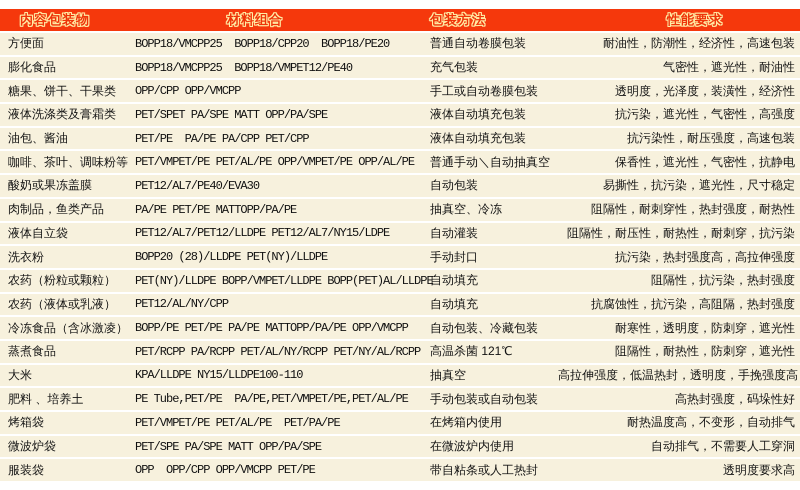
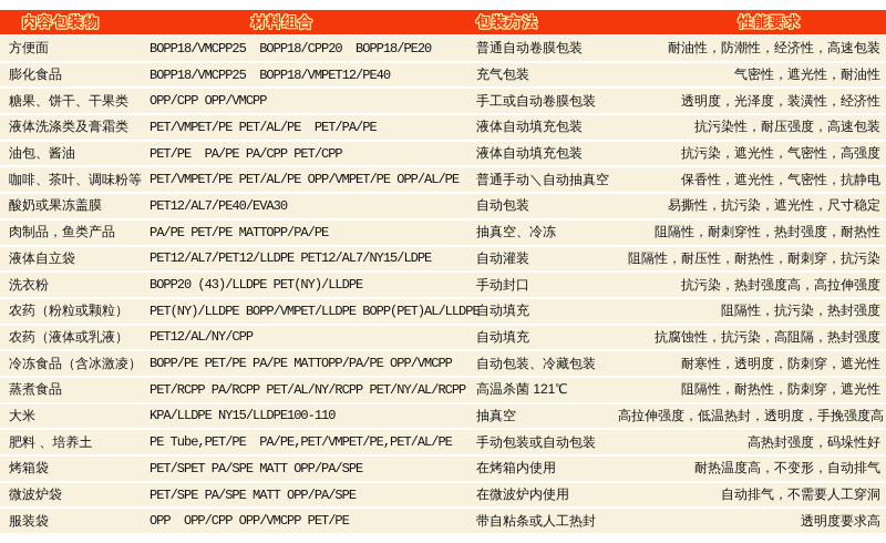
  内容包装物
  材料组合
  包装方法
  性能要求
  方便面
  BOPP18/VMCPP25 BOPP18/CPP20 BOPP18/PE20
  普通自动卷膜包装
  耐油性，防潮性，经济性，高速包装
  膨化食品
  BOPP18/VMCPP25 BOPP18/VMPET12/PE40
  充气包装
  气密性，遮光性，耐油性
  糖果、饼干、干果类
  OPP/CPP OPP/VMCPP
  手工或自动卷膜包装
  透明度，光泽度，装潢性，经济性
  液体洗涤类及膏霜类
- PET/SPET PA/SPE MATT OPP/PA/SPE
+ PET/VMPET/PE PET/AL/PE PET/PA/PE
  液体自动填充包装
- 抗污染，遮光性，气密性，高强度
+ 抗污染性，耐压强度，高速包装
  油包、酱油
  PET/PE PA/PE PA/CPP PET/CPP
  液体自动填充包装
- 抗污染性，耐压强度，高速包装
+ 抗污染，遮光性，气密性，高强度
  咖啡、茶叶、调味粉等
  PET/VMPET/PE PET/AL/PE OPP/VMPET/PE OPP/AL/PE
  普通手动＼自动抽真空
  保香性，遮光性，气密性，抗静电
  酸奶或果冻盖膜
  PET12/AL7/PE40/EVA30
  自动包装
  易撕性，抗污染，遮光性，尺寸稳定
  肉制品，鱼类产品
  PA/PE PET/PE MATTOPP/PA/PE
  抽真空、冷冻
  阻隔性，耐刺穿性，热封强度，耐热性
  液体自立袋
  PET12/AL7/PET12/LLDPE PET12/AL7/NY15/LDPE
  自动灌装
  阻隔性，耐压性，耐热性，耐刺穿，抗污染
  洗衣粉
- BOPP20 (28)/LLDPE PET(NY)/LLDPE
+ BOPP20 (43)/LLDPE PET(NY)/LLDPE
  手动封口
  抗污染，热封强度高，高拉伸强度
  农药（粉粒或颗粒）
  PET(NY)/LLDPE BOPP/VMPET/LLDPE BOPP(PET)AL/LLDPE
  自动填充
  阻隔性，抗污染，热封强度
  农药（液体或乳液）
  PET12/AL/NY/CPP
  自动填充
  抗腐蚀性，抗污染，高阻隔，热封强度
  冷冻食品（含冰激凌）
  BOPP/PE PET/PE PA/PE MATTOPP/PA/PE OPP/VMCPP
  自动包装、冷藏包装
  耐寒性，透明度，防刺穿，遮光性
  蒸煮食品
  PET/RCPP PA/RCPP PET/AL/NY/RCPP PET/NY/AL/RCPP
  高温杀菌 121℃
  阻隔性，耐热性，防刺穿，遮光性
  大米
  KPA/LLDPE NY15/LLDPE100-110
  抽真空
  高拉伸强度，低温热封，透明度，手挽强度高
  肥料 、培养土
  PE Tube,PET/PE PA/PE,PET/VMPET/PE,PET/AL/PE
  手动包装或自动包装
  高热封强度，码垛性好
  烤箱袋
- PET/VMPET/PE PET/AL/PE PET/PA/PE
+ PET/SPET PA/SPE MATT OPP/PA/SPE
  在烤箱内使用
  耐热温度高，不变形，自动排气
  微波炉袋
  PET/SPE PA/SPE MATT OPP/PA/SPE
  在微波炉内使用
  自动排气，不需要人工穿洞
  服装袋
  OPP OPP/CPP OPP/VMCPP PET/PE
  带自粘条或人工热封
  透明度要求高
